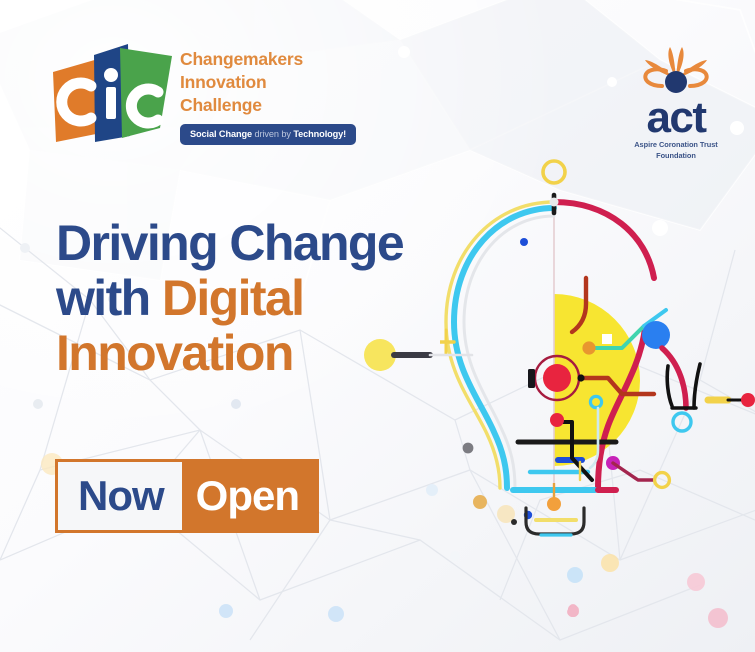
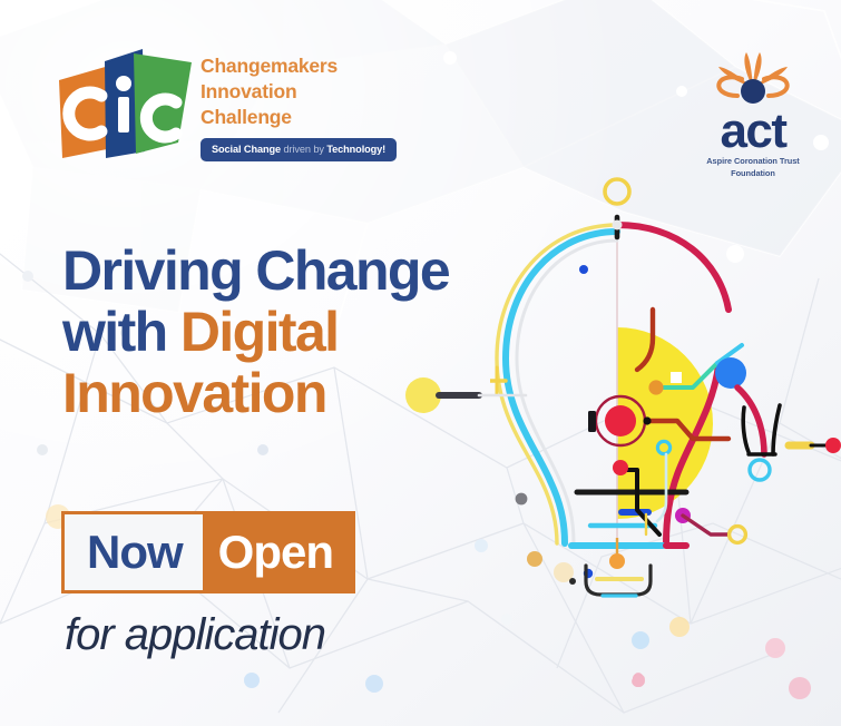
  Changemakers
  Innovation
  Challenge
  Social Change driven by Technology!
  act
  Aspire Coronation Trust
  Foundation
  Driving Change
  with Digital
  Innovation
  Now
  Open
+ for application
